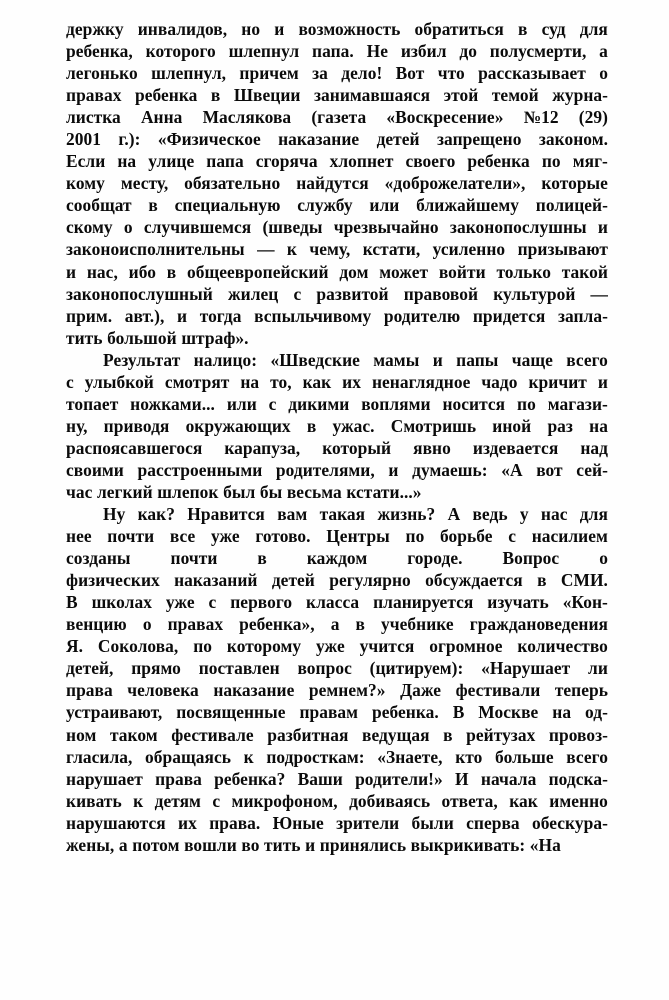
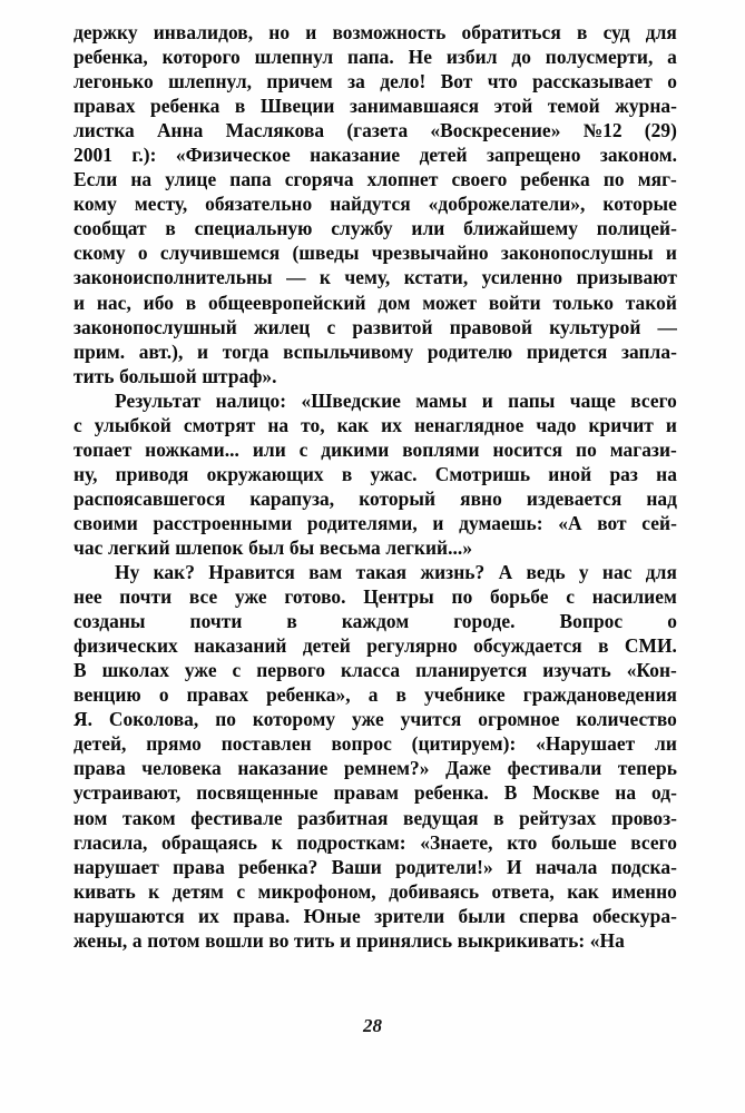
  держку
  инвалидов,
  но
  и
  возможность
  обратиться
  в
  суд
  для
  ребенка,
  которого
  шлепнул
  папа.
  Не
  избил
  до
  полусмерти,
  а
  легонько
  шлепнул,
  причем
  за
  дело!
  Вот
  что
  рассказывает
  о
  правах
  ребенка
  в
  Швеции
  занимавшаяся
  этой
  темой
  журна-
  листка
  Анна
  Маслякова
  (газета
  «Воскресение»
  №12
  (29)
  2001
  г.):
  «Физическое
  наказание
  детей
  запрещено
  законом.
  Если
  на
  улице
  папа
  сгоряча
  хлопнет
  своего
  ребенка
  по
  мяг-
  кому
  месту,
  обязательно
  найдутся
  «доброжелатели»,
  которые
  сообщат
  в
  специальную
  службу
  или
  ближайшему
  полицей-
  скому
  о
  случившемся
  (шведы
  чрезвычайно
  законопослушны
  и
  законоисполнительны
  —
  к
  чему,
  кстати,
  усиленно
  призывают
  и
  нас,
  ибо
  в
  общеевропейский
  дом
  может
  войти
  только
  такой
  законопослушный
  жилец
  с
  развитой
  правовой
  культурой
  —
  прим.
  авт.),
  и
  тогда
  вспыльчивому
  родителю
  придется
  запла-
  тить большой штраф».
  Результат
  налицо:
  «Шведские
  мамы
  и
  папы
  чаще
  всего
  с
  улыбкой
  смотрят
  на
  то,
  как
  их
  ненаглядное
  чадо
  кричит
  и
  топает
  ножками...
  или
  с
  дикими
  воплями
  носится
  по
  магази-
  ну,
  приводя
  окружающих
  в
  ужас.
  Смотришь
  иной
  раз
  на
  распоясавшегося
  карапуза,
  который
  явно
  издевается
  над
  своими
  расстроенными
  родителями,
  и
  думаешь:
  «А
  вот
  сей-
- час легкий шлепок был бы весьма кстати...»
+ час легкий шлепок был бы весьма легкий...»
  Ну
  как?
  Нравится
  вам
  такая
  жизнь?
  А
  ведь
  у
  нас
  для
  нее
  почти
  все
  уже
  готово.
  Центры
  по
  борьбе
  с
  насилием
  созданы
  почти
  в
  каждом
  городе.
  Вопрос
  о
  физических
  наказаний
  детей
  регулярно
  обсуждается
  в
  СМИ.
  В
  школах
  уже
  с
  первого
  класса
  планируется
  изучать
  «Кон-
  венцию
  о
  правах
  ребенка»,
  а
  в
  учебнике
  граждановедения
  Я.
  Соколова,
  по
  которому
  уже
  учится
  огромное
  количество
  детей,
  прямо
  поставлен
  вопрос
  (цитируем):
  «Нарушает
  ли
  права
  человека
  наказание
  ремнем?»
  Даже
  фестивали
  теперь
  устраивают,
  посвященные
  правам
  ребенка.
  В
  Москве
  на
  од-
  ном
  таком
  фестивале
  разбитная
  ведущая
  в
  рейтузах
  провоз-
  гласила,
  обращаясь
  к
  подросткам:
  «Знаете,
  кто
  больше
  всего
  нарушает
  права
  ребенка?
  Ваши
  родители!»
  И
  начала
  подска-
  кивать
  к
  детям
  с
  микрофоном,
  добиваясь
  ответа,
  как
  именно
  нарушаются
  их
  права.
  Юные
  зрители
  были
  сперва
  обескура-
  жены, а потом вошли во тить и принялись выкрикивать: «На
+ 28
